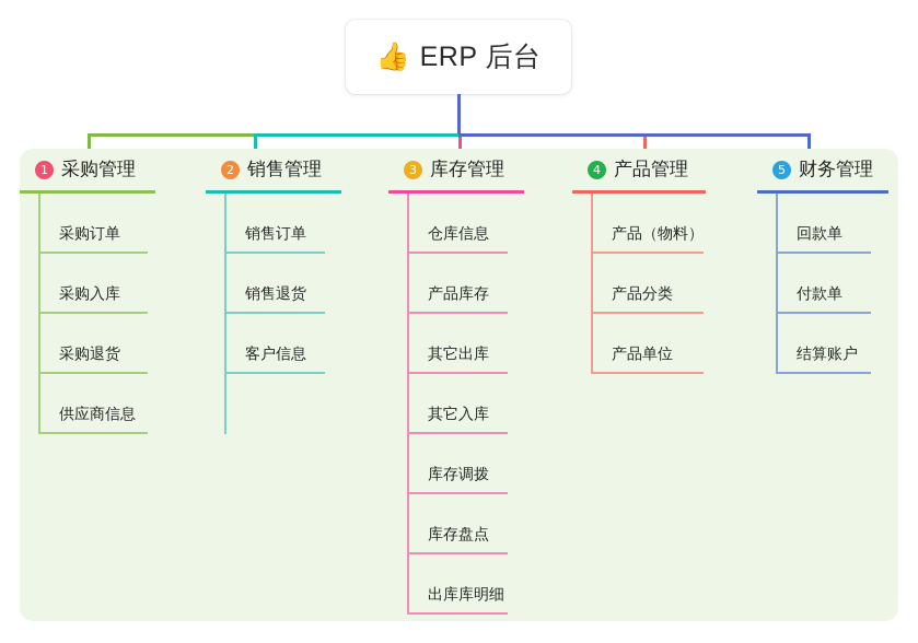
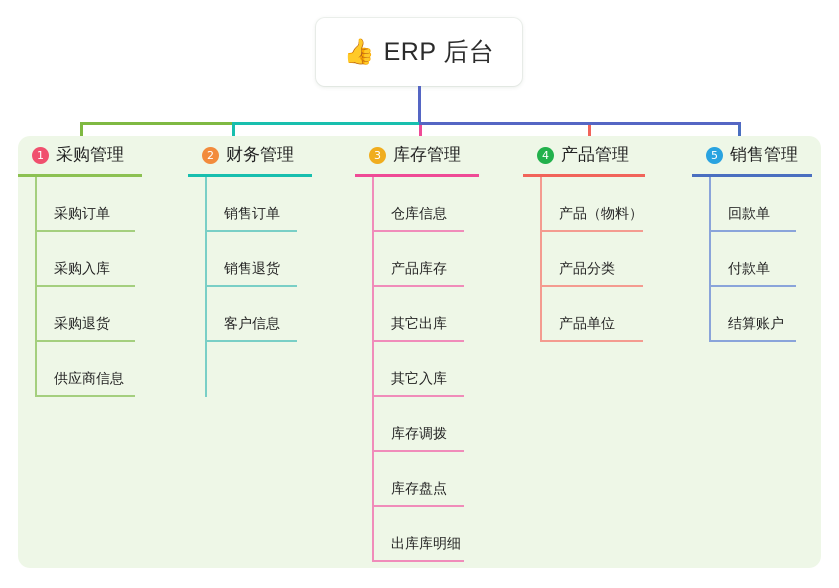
  👍
  ERP 后台
  1
  采购管理
  采购订单
  采购入库
  采购退货
  供应商信息
  2
- 销售管理
+ 财务管理
  销售订单
  销售退货
  客户信息
  3
  库存管理
  仓库信息
  产品库存
  其它出库
  其它入库
  库存调拨
  库存盘点
  出库库明细
  4
  产品管理
  产品（物料）
  产品分类
  产品单位
  5
- 财务管理
+ 销售管理
  回款单
  付款单
  结算账户
